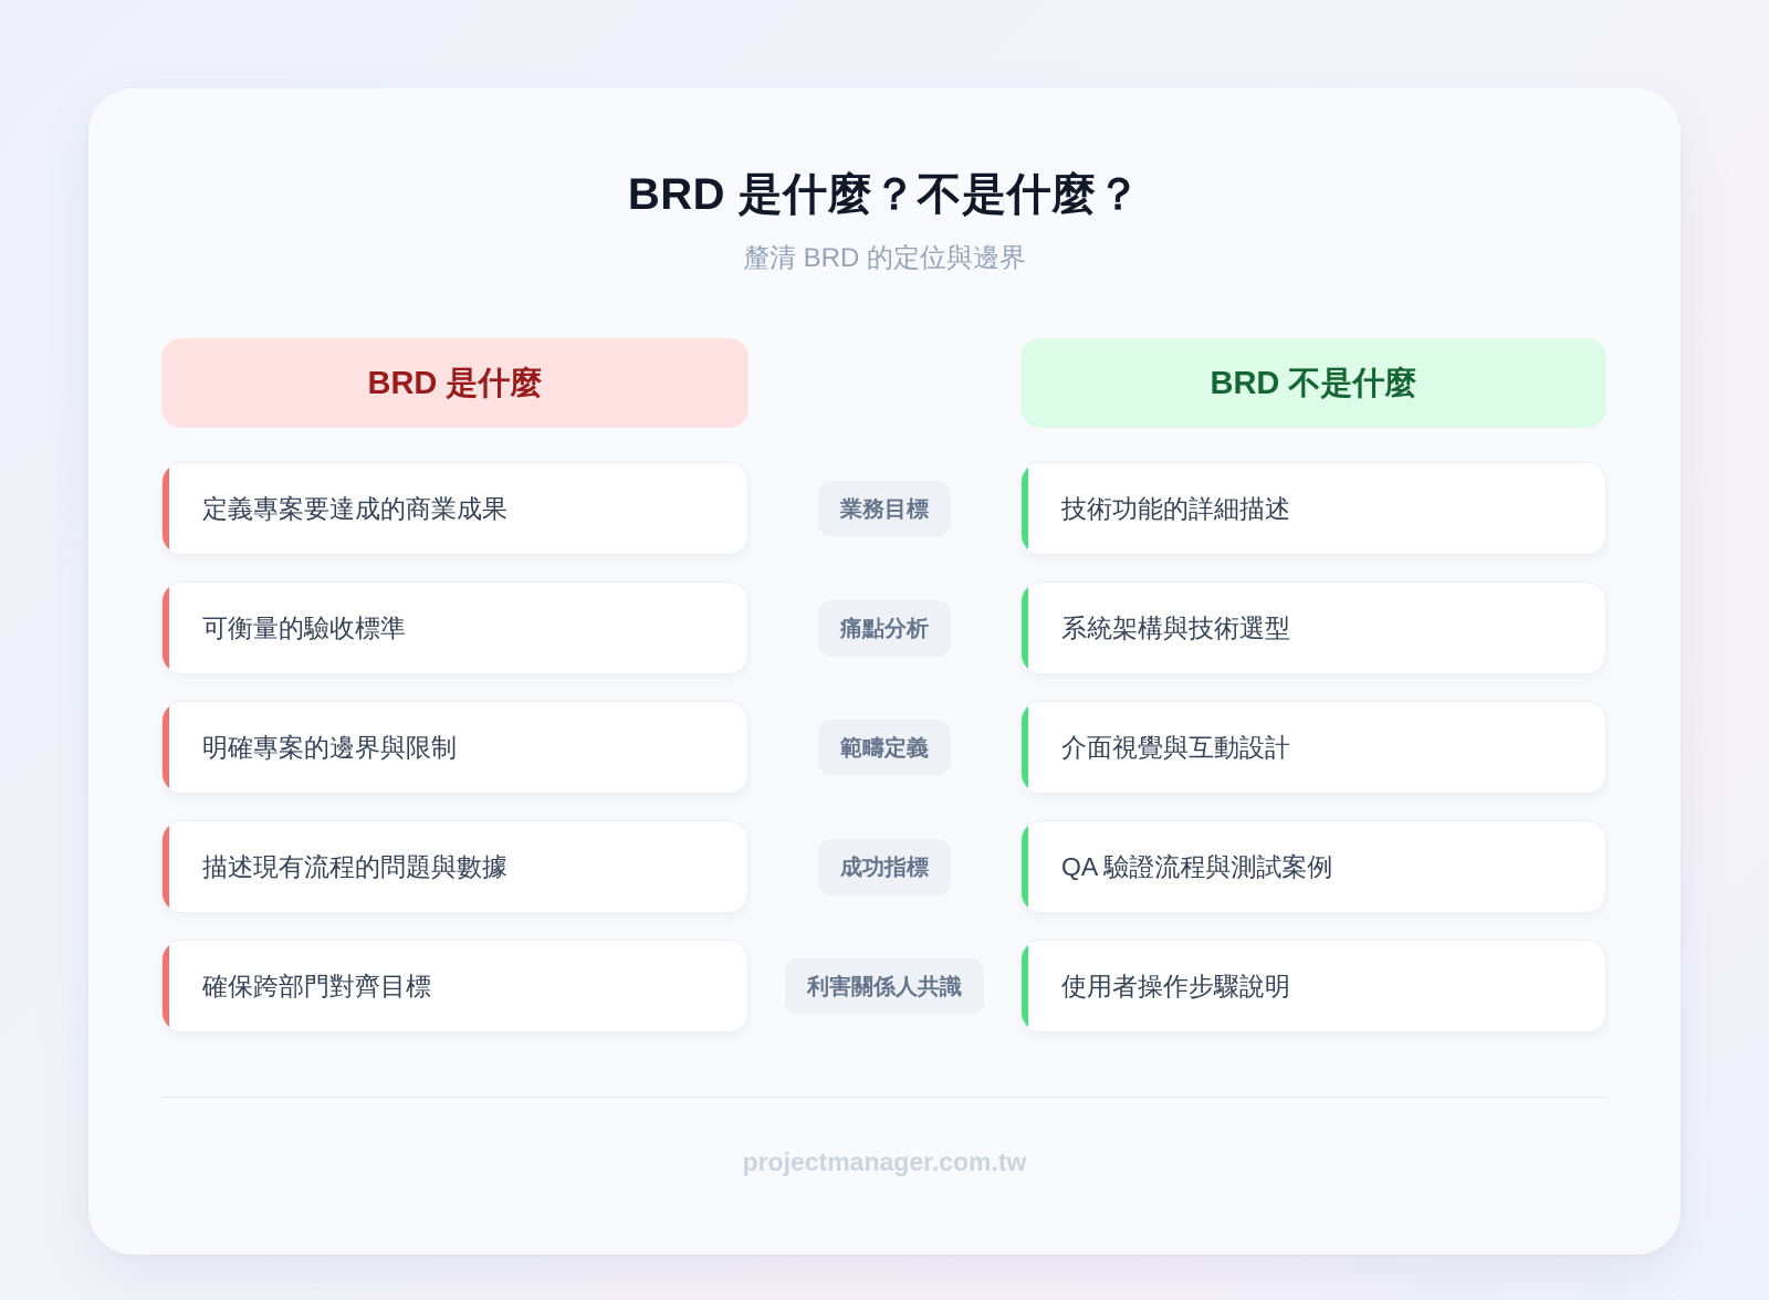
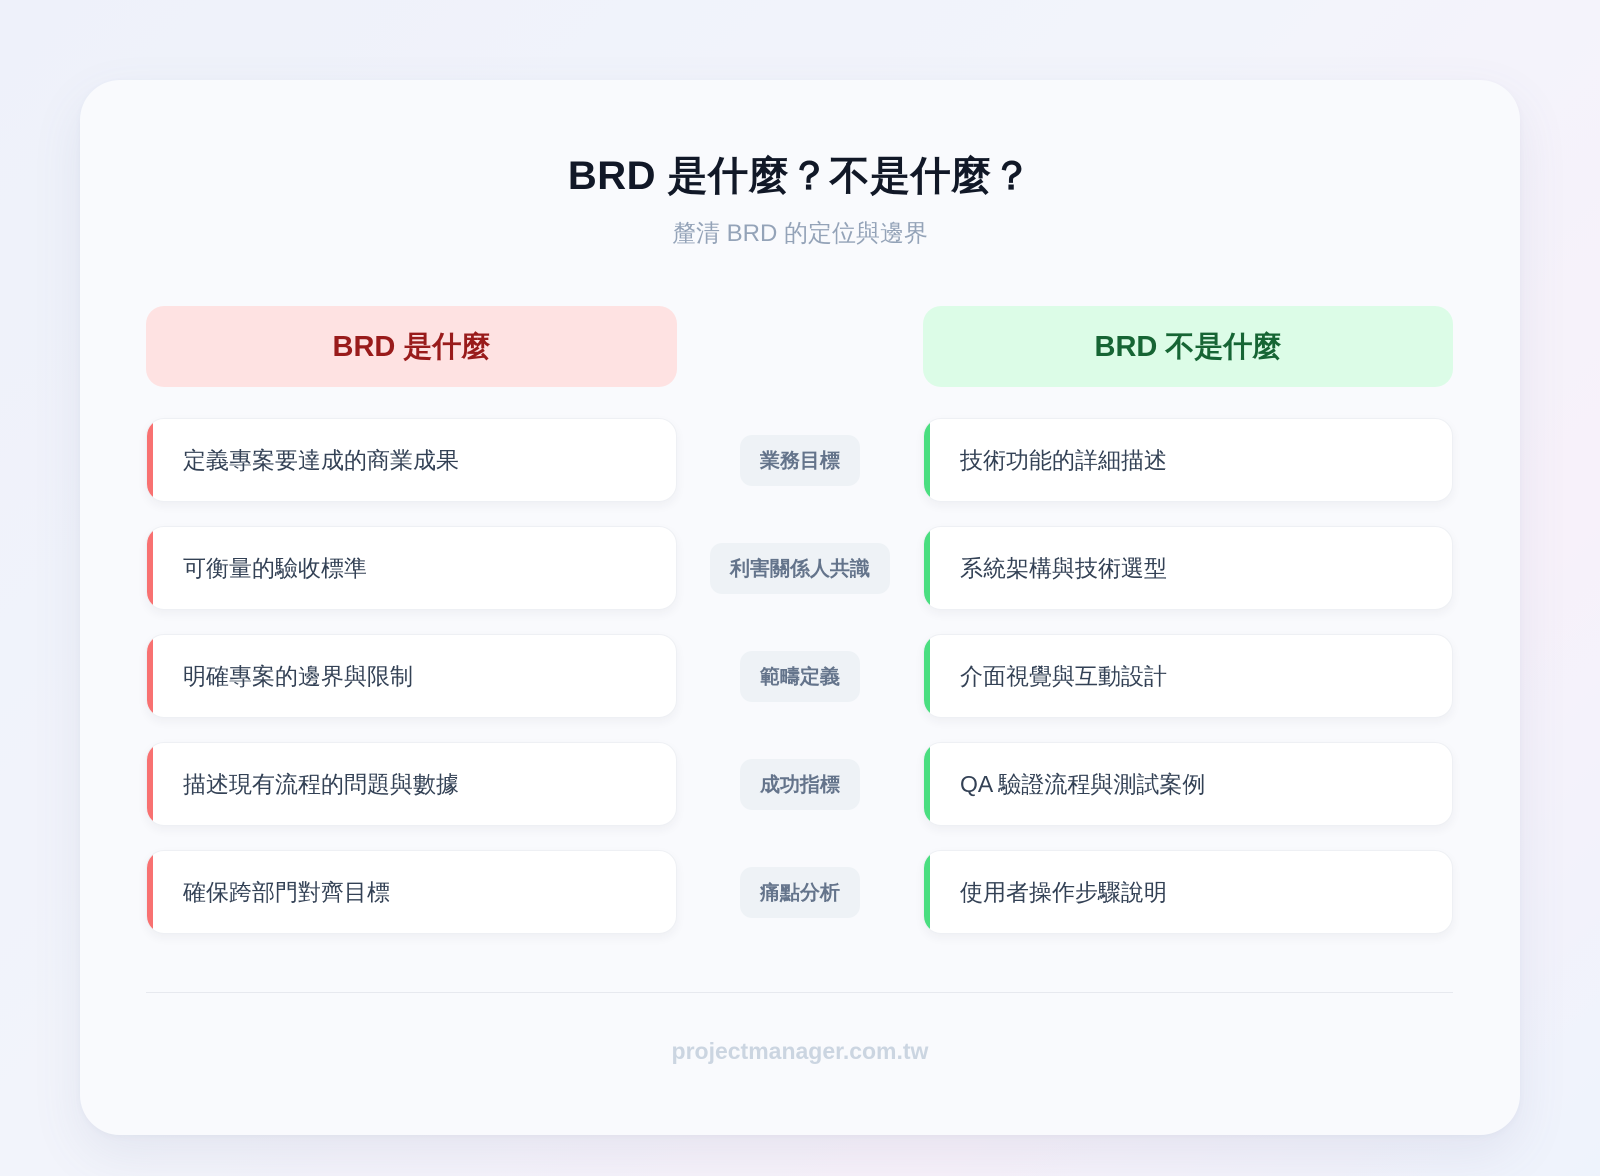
  BRD 是什麼？不是什麼？
  釐清 BRD 的定位與邊界
  BRD 是什麼
  BRD 不是什麼
  定義專案要達成的商業成果
  業務目標
  技術功能的詳細描述
  可衡量的驗收標準
- 痛點分析
+ 利害關係人共識
  系統架構與技術選型
  明確專案的邊界與限制
  範疇定義
  介面視覺與互動設計
  描述現有流程的問題與數據
  成功指標
  QA 驗證流程與測試案例
  確保跨部門對齊目標
- 利害關係人共識
+ 痛點分析
  使用者操作步驟說明
  projectmanager.com.tw
